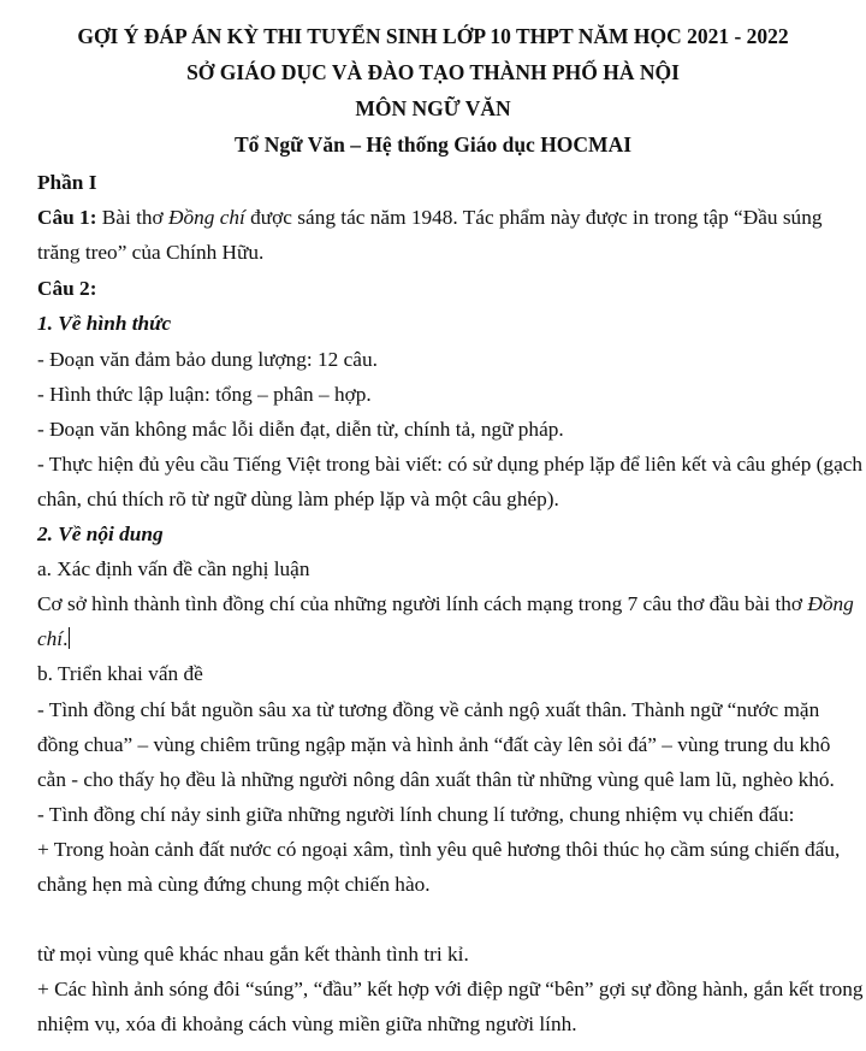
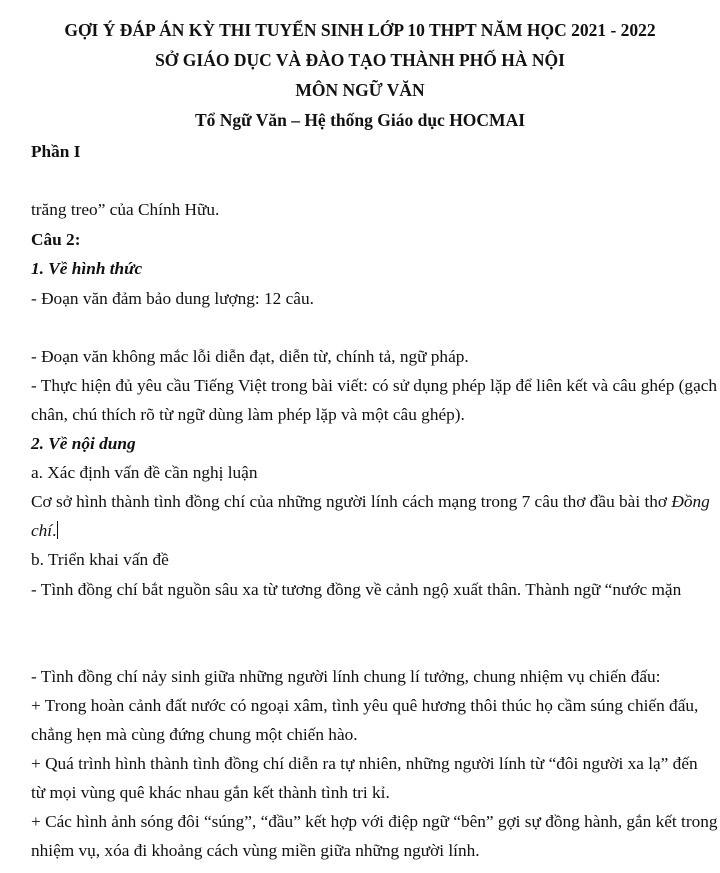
  GỢI Ý ĐÁP ÁN KỲ THI TUYỂN SINH LỚP 10 THPT NĂM HỌC 2021 - 2022
  SỞ GIÁO DỤC VÀ ĐÀO TẠO THÀNH PHỐ HÀ NỘI
  MÔN NGỮ VĂN
  Tổ Ngữ Văn – Hệ thống Giáo dục HOCMAI
  Phần I
- Câu 1: Bài thơ Đồng chí được sáng tác năm 1948. Tác phẩm này được in trong tập “Đầu súng
  trăng treo” của Chính Hữu.
  Câu 2:
  1. Về hình thức
  - Đoạn văn đảm bảo dung lượng: 12 câu.
- - Hình thức lập luận: tổng – phân – hợp.
  - Đoạn văn không mắc lỗi diễn đạt, diễn từ, chính tả, ngữ pháp.
  - Thực hiện đủ yêu cầu Tiếng Việt trong bài viết: có sử dụng phép lặp để liên kết và câu ghép (gạch
  chân, chú thích rõ từ ngữ dùng làm phép lặp và một câu ghép).
  2. Về nội dung
  a. Xác định vấn đề cần nghị luận
  Cơ sở hình thành tình đồng chí của những người lính cách mạng trong 7 câu thơ đầu bài thơ Đồng
  chí.
  b. Triển khai vấn đề
  - Tình đồng chí bắt nguồn sâu xa từ tương đồng về cảnh ngộ xuất thân. Thành ngữ “nước mặn
- đồng chua” – vùng chiêm trũng ngập mặn và hình ảnh “đất cày lên sỏi đá” – vùng trung du khô
- cằn - cho thấy họ đều là những người nông dân xuất thân từ những vùng quê lam lũ, nghèo khó.
  - Tình đồng chí nảy sinh giữa những người lính chung lí tưởng, chung nhiệm vụ chiến đấu:
  + Trong hoàn cảnh đất nước có ngoại xâm, tình yêu quê hương thôi thúc họ cầm súng chiến đấu,
  chẳng hẹn mà cùng đứng chung một chiến hào.
+ + Quá trình hình thành tình đồng chí diễn ra tự nhiên, những người lính từ “đôi người xa lạ” đến
  từ mọi vùng quê khác nhau gắn kết thành tình tri kỉ.
  + Các hình ảnh sóng đôi “súng”, “đầu” kết hợp với điệp ngữ “bên” gợi sự đồng hành, gắn kết trong
  nhiệm vụ, xóa đi khoảng cách vùng miền giữa những người lính.
